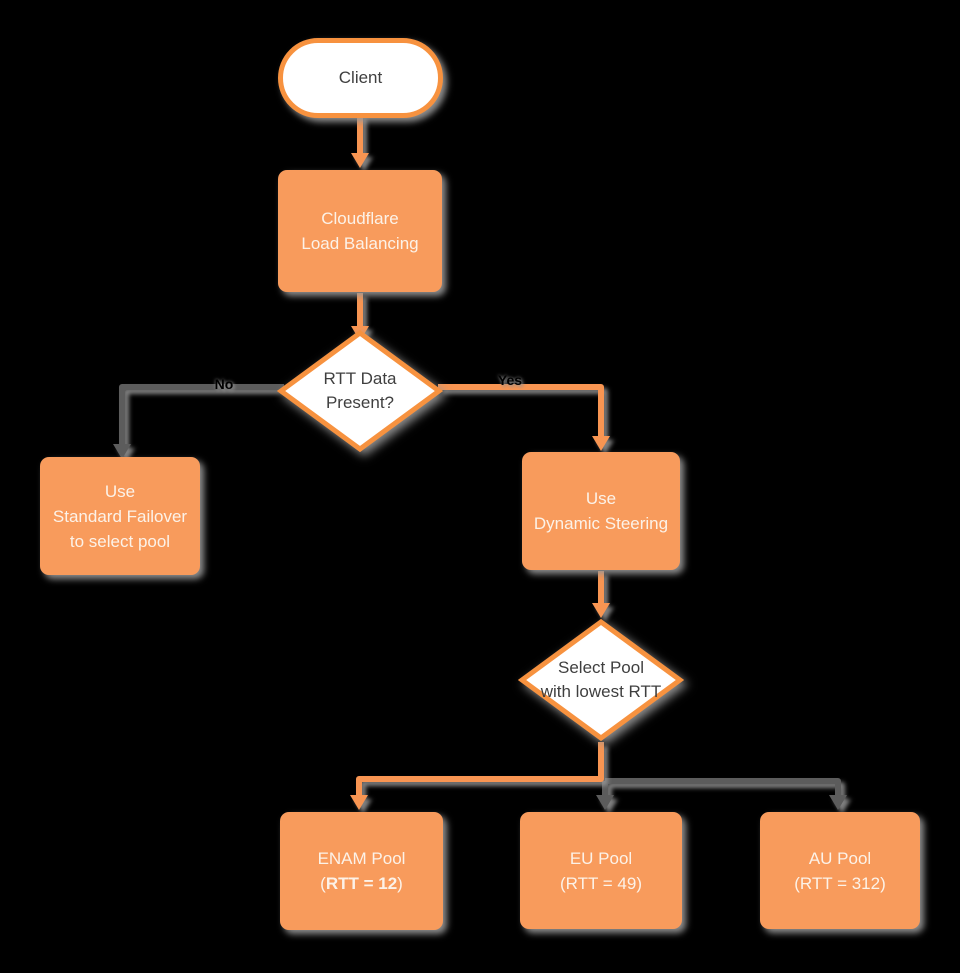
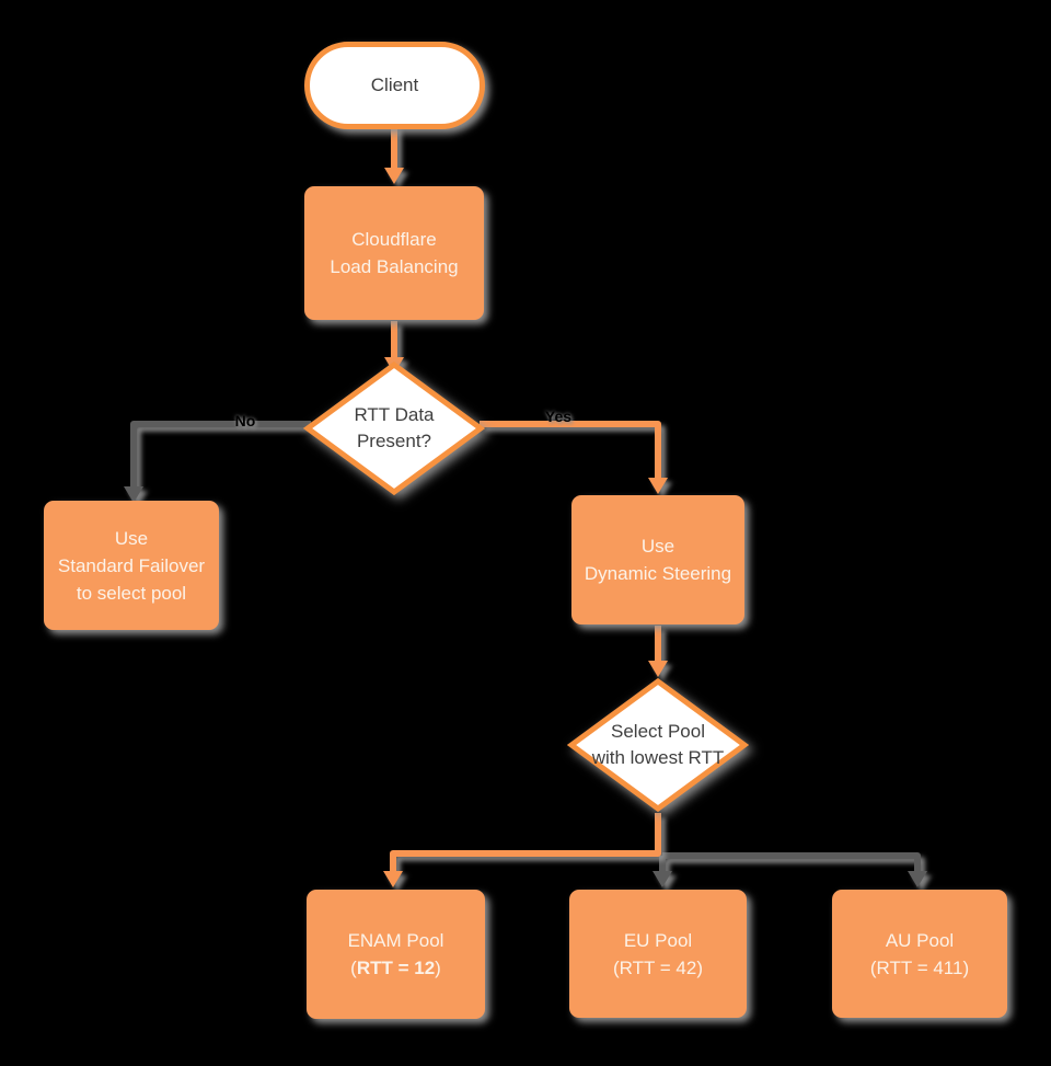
  Client
  Cloudflare
  Load Balancing
  RTT Data
  Present?
  No
  Yes
  Use
  Standard Failover
  to select pool
  Use
  Dynamic Steering
  Select Pool
  with lowest RTT
  ENAM Pool
  (RTT = 12)
  EU Pool
- (RTT = 49)
+ (RTT = 42)
  AU Pool
- (RTT = 312)
+ (RTT = 411)
